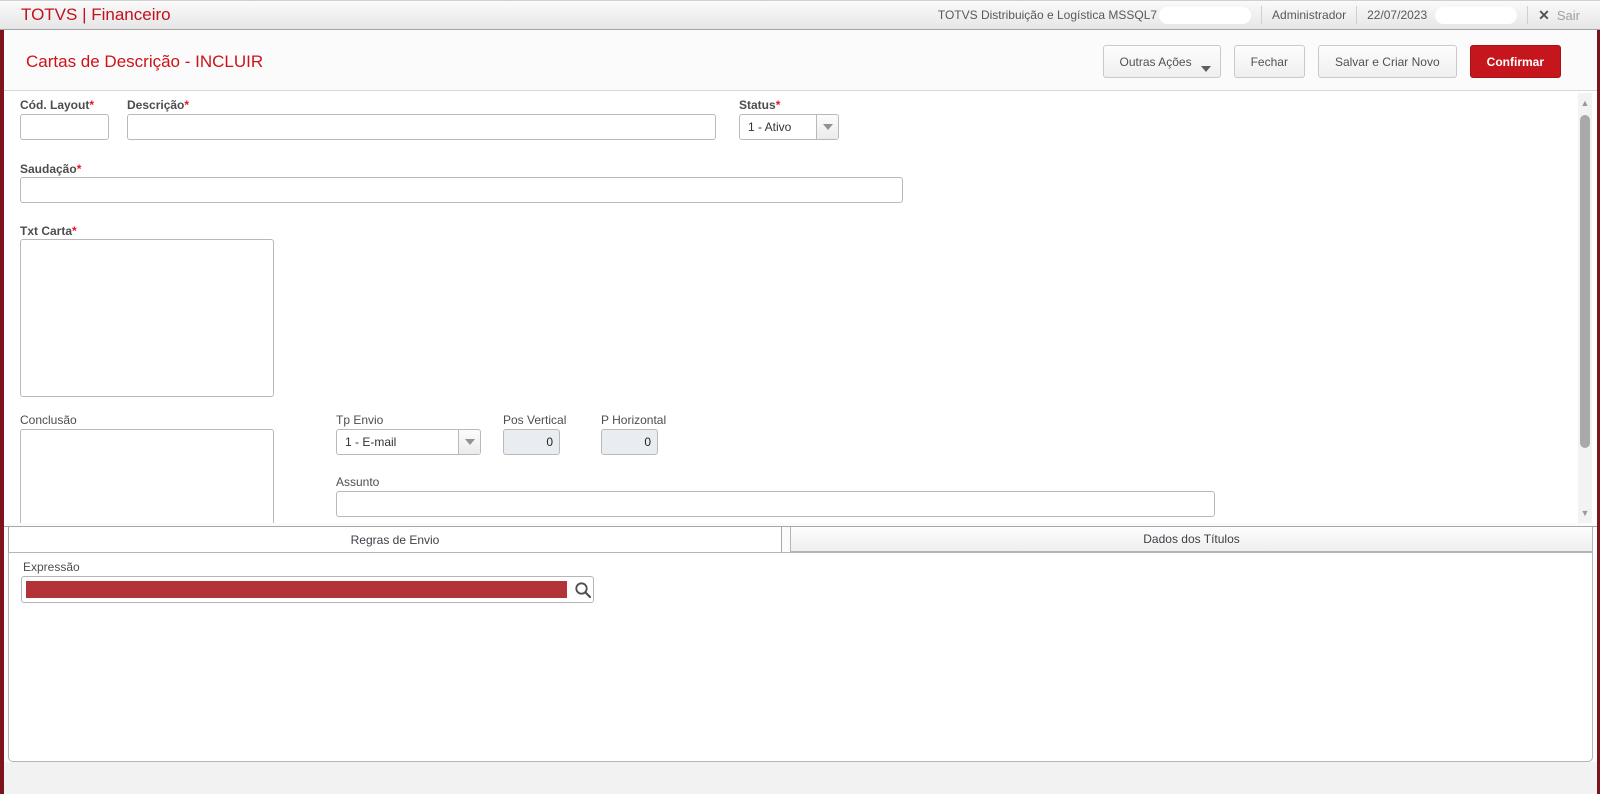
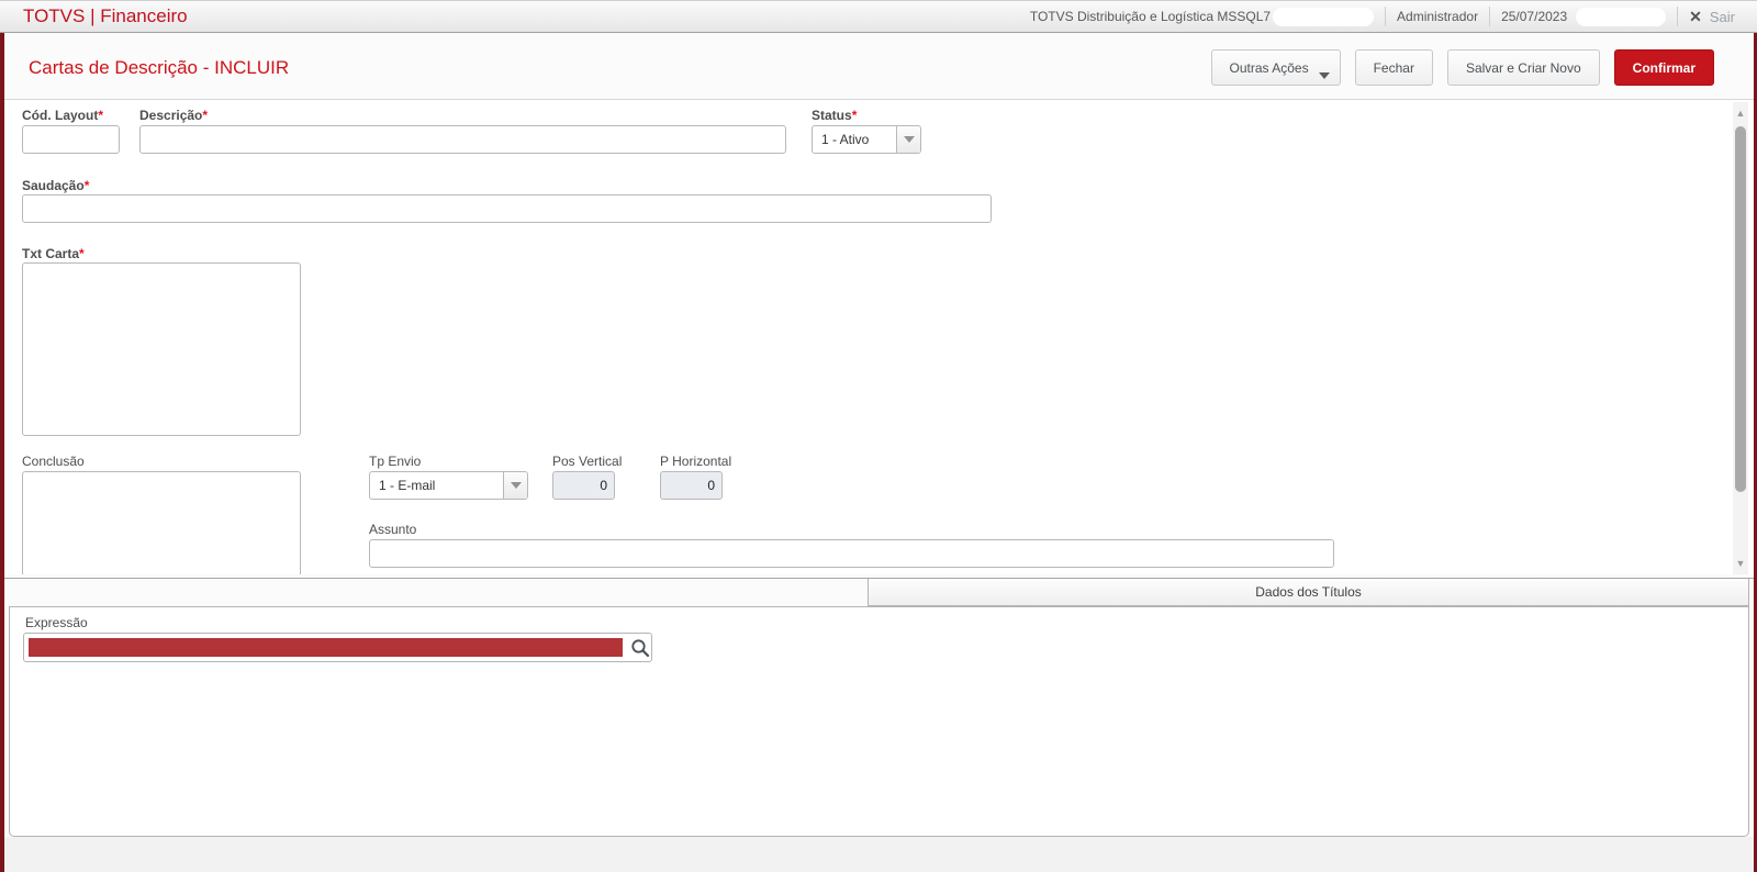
  TOTVS | Financeiro
  TOTVS Distribuição e Logística MSSQL7
  Administrador
- 22/07/2023
+ 25/07/2023
  ✕
  Sair
  Cartas de Descrição - INCLUIR
  Outras Ações
  Fechar
  Salvar e Criar Novo
  Confirmar
  Cód. Layout*
  Descrição*
  Status*
  1 - Ativo
  Saudação*
  Txt Carta*
  Conclusão
  Tp Envio
  1 - E-mail
  Pos Vertical
  0
  P Horizontal
  0
  Assunto
  ▲
  ▼
- Regras de Envio
  Dados dos Títulos
  Expressão
